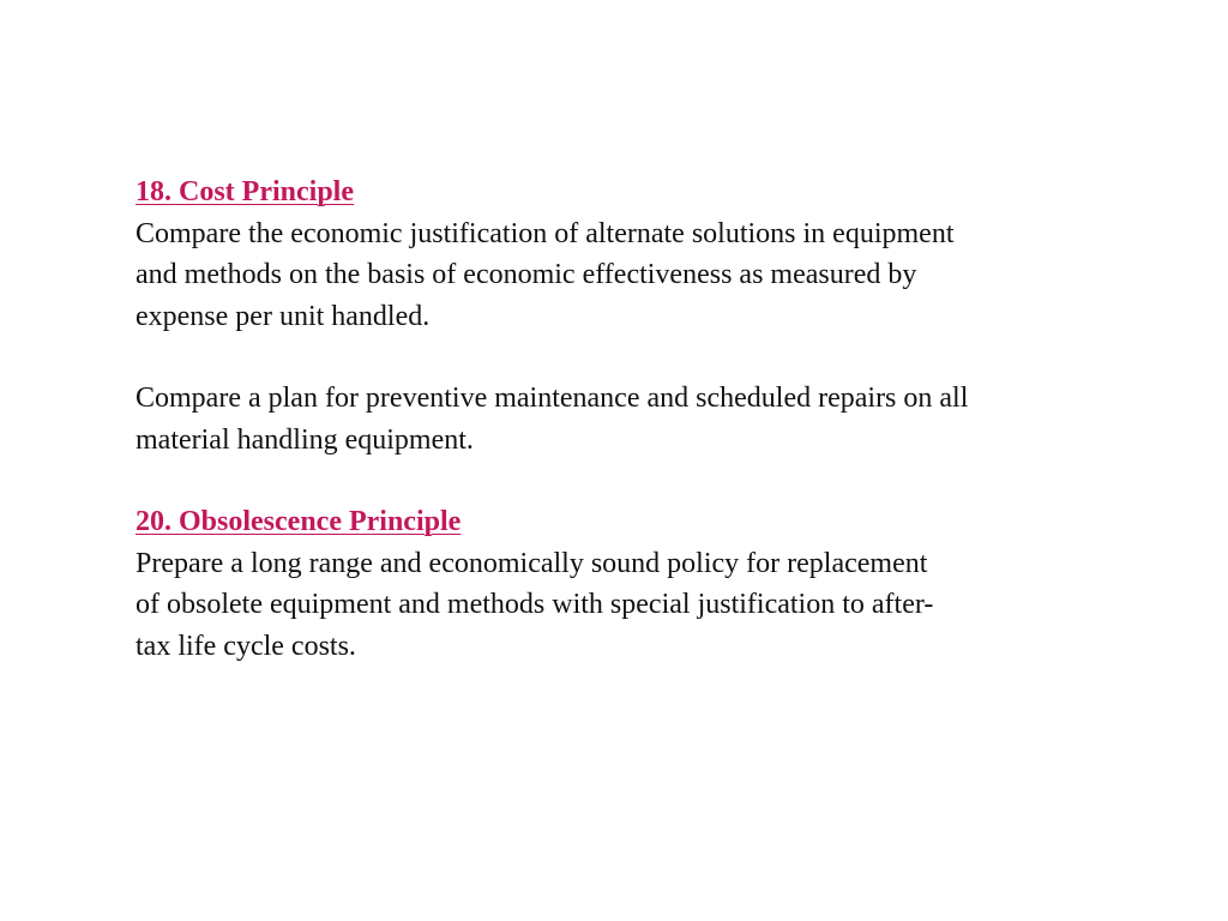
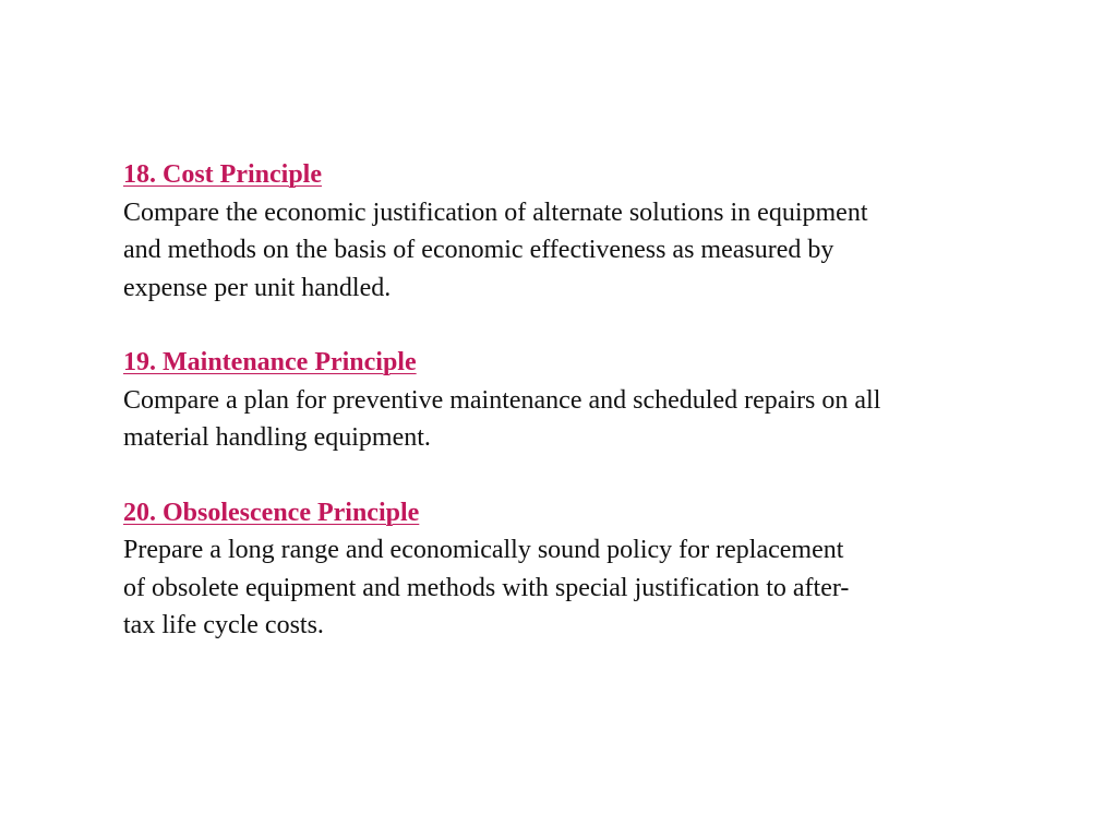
  18. Cost Principle
  Compare the economic justification of alternate solutions in equipment
  and methods on the basis of economic effectiveness as measured by
  expense per unit handled.
+ 19. Maintenance Principle
  Compare a plan for preventive maintenance and scheduled repairs on all
  material handling equipment.
  20. Obsolescence Principle
  Prepare a long range and economically sound policy for replacement
  of obsolete equipment and methods with special justification to after-
  tax life cycle costs.
